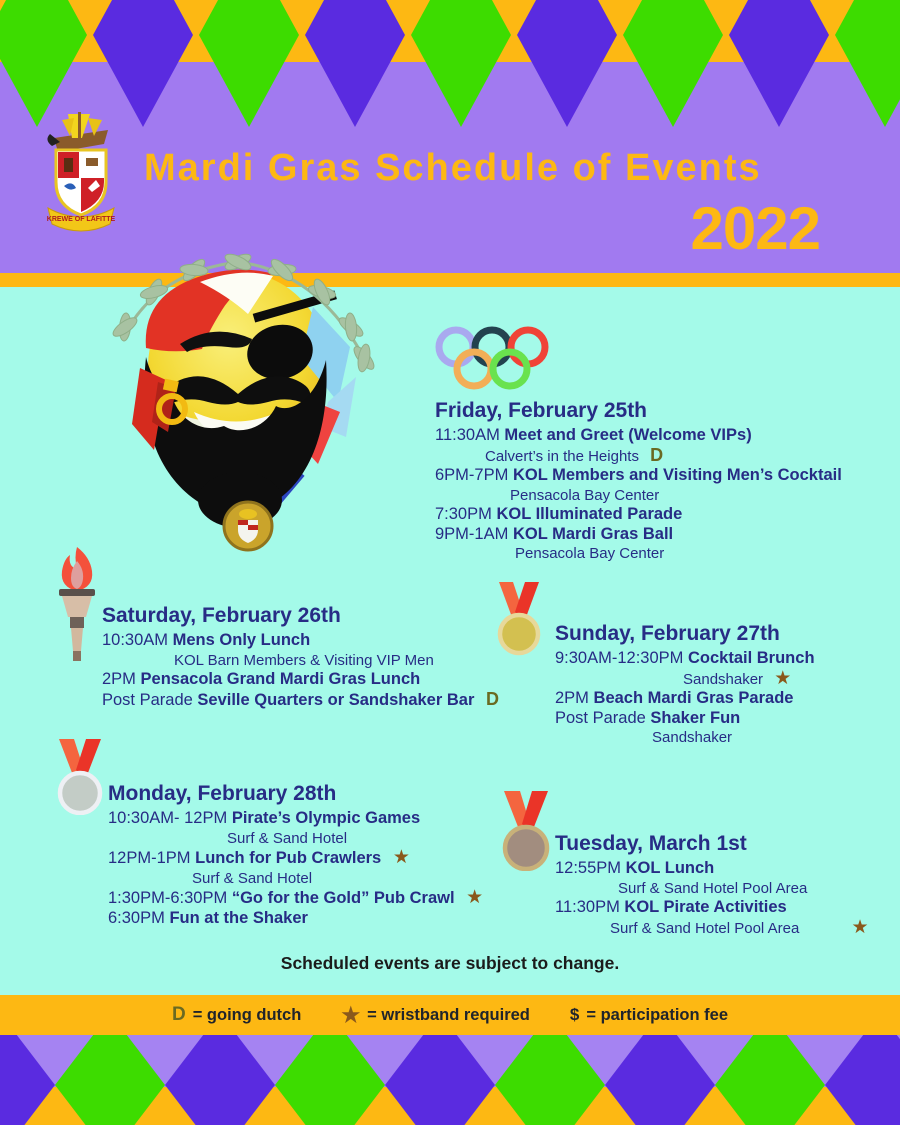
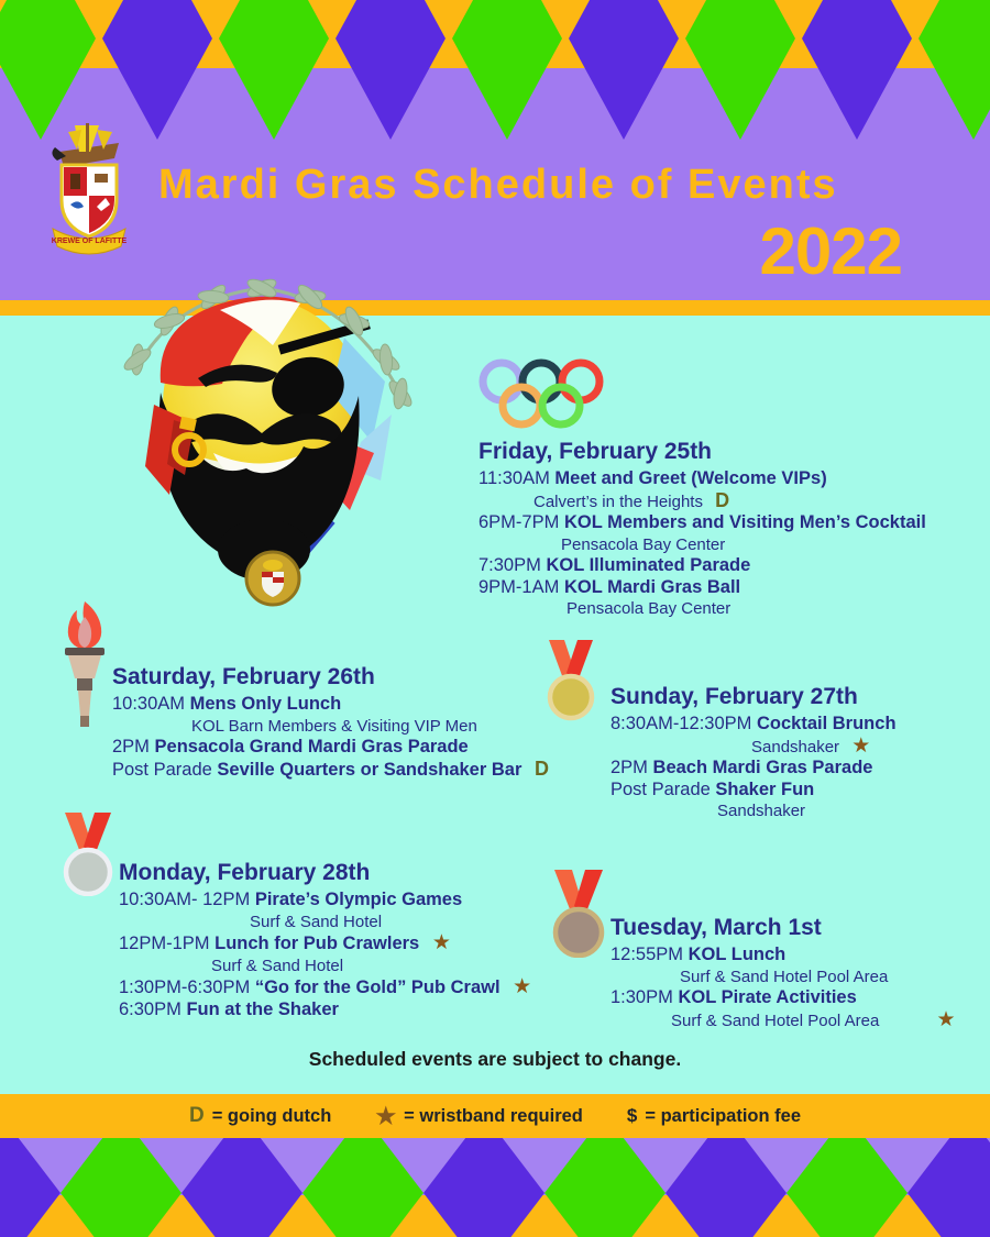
  Mardi Gras Schedule of Events
  2022
  Friday, February 25th
  11:30AM Meet and Greet (Welcome VIPs)
  Calvert’s in the Heights D
  6PM-7PM KOL Members and Visiting Men’s Cocktail
  Pensacola Bay Center
  7:30PM KOL Illuminated Parade
  9PM-1AM KOL Mardi Gras Ball
  Pensacola Bay Center
  Saturday, February 26th
  10:30AM Mens Only Lunch
  KOL Barn Members & Visiting VIP Men
- 2PM Pensacola Grand Mardi Gras Lunch
+ 2PM Pensacola Grand Mardi Gras Parade
  Post Parade Seville Quarters or Sandshaker Bar D
  Sunday, February 27th
- 9:30AM-12:30PM Cocktail Brunch
+ 8:30AM-12:30PM Cocktail Brunch
  Sandshaker ★
  2PM Beach Mardi Gras Parade
  Post Parade Shaker Fun
  Sandshaker
  Monday, February 28th
  10:30AM- 12PM Pirate’s Olympic Games
  Surf & Sand Hotel
  12PM-1PM Lunch for Pub Crawlers ★
  Surf & Sand Hotel
  1:30PM-6:30PM “Go for the Gold” Pub Crawl ★
  6:30PM Fun at the Shaker
  Tuesday, March 1st
  12:55PM KOL Lunch
  Surf & Sand Hotel Pool Area
- 11:30PM KOL Pirate Activities
+ 1:30PM KOL Pirate Activities
  Surf & Sand Hotel Pool Area ★
  Scheduled events are subject to change.
  D
  = going dutch
  ★
  = wristband required
  $
  = participation fee
